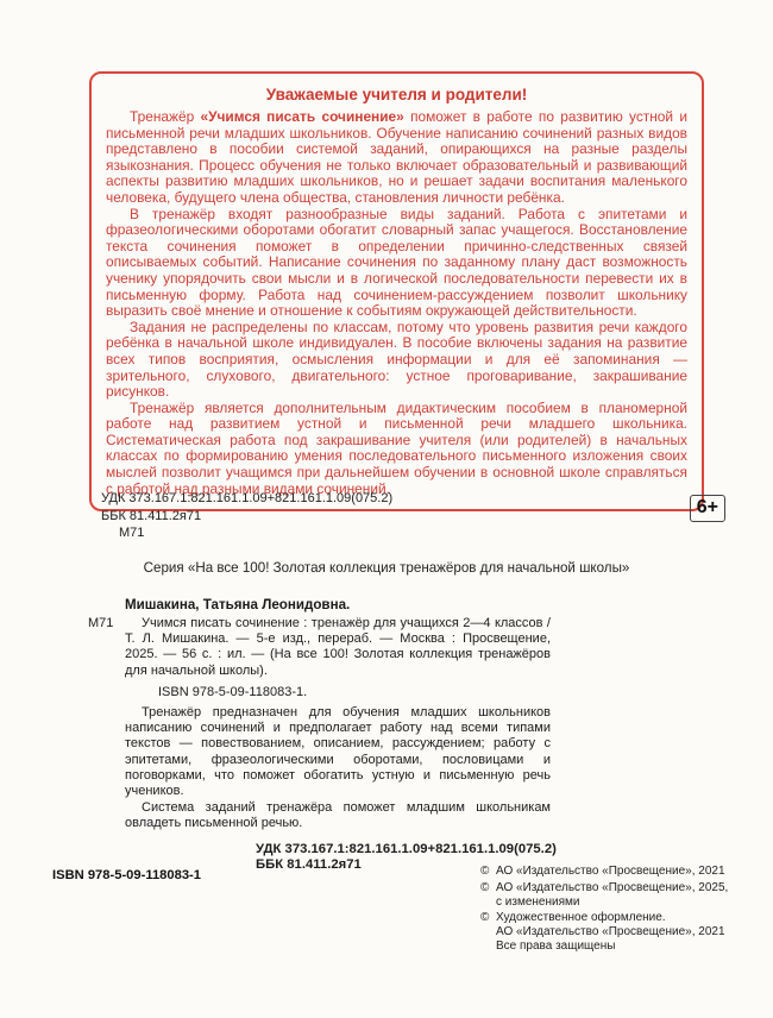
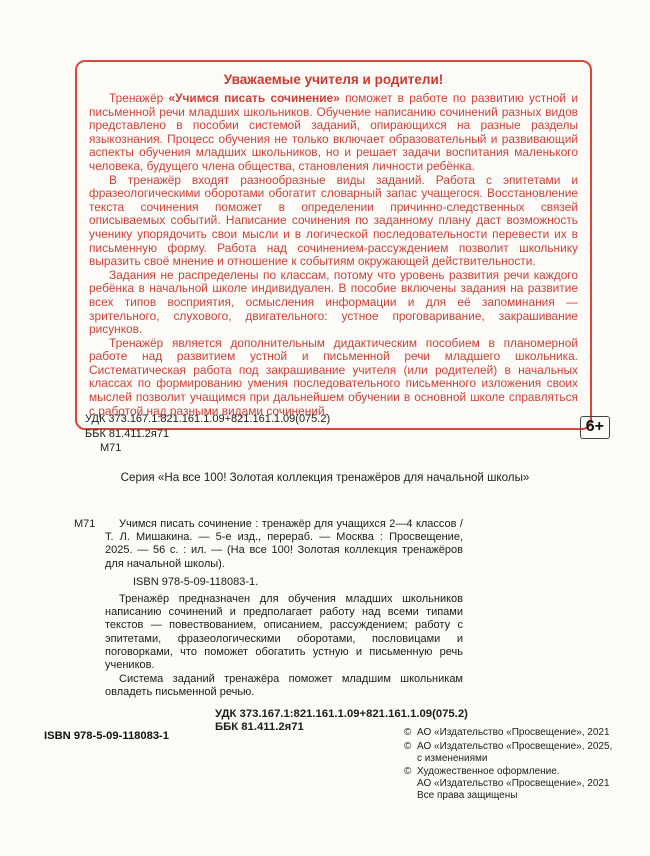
  Уважаемые учителя и родители!
- Тренажёр «Учимся писать сочинение» поможет в работе по развитию устной и письменной речи младших школьников. Обучение написанию сочинений разных видов представлено в пособии системой заданий, опирающихся на разные разделы языкознания. Процесс обучения не только включает образовательный и развивающий аспекты развитию младших школьников, но и решает задачи воспитания маленького человека, будущего члена общества, становления личности ребёнка.
+ Тренажёр «Учимся писать сочинение» поможет в работе по развитию устной и письменной речи младших школьников. Обучение написанию сочинений разных видов представлено в пособии системой заданий, опирающихся на разные разделы языкознания. Процесс обучения не только включает образовательный и развивающий аспекты обучения младших школьников, но и решает задачи воспитания маленького человека, будущего члена общества, становления личности ребёнка.
  В тренажёр входят разнообразные виды заданий. Работа с эпитетами и фразеологическими оборотами обогатит словарный запас учащегося. Восстановление текста сочинения поможет в определении причинно-следственных связей описываемых событий. Написание сочинения по заданному плану даст возможность ученику упорядочить свои мысли и в логической последовательности перевести их в письменную форму. Работа над сочинением-рассуждением позволит школьнику выразить своё мнение и отношение к событиям окружающей действительности.
  Задания не распределены по классам, потому что уровень развития речи каждого ребёнка в начальной школе индивидуален. В пособие включены задания на развитие всех типов восприятия, осмысления информации и для её запоминания — зрительного, слухового, двигательного: устное проговаривание, закрашивание рисунков.
  Тренажёр является дополнительным дидактическим пособием в планомерной работе над развитием устной и письменной речи младшего школьника. Систематическая работа под закрашивание учителя (или родителей) в начальных классах по формированию умения последовательного письменного изложения своих мыслей позволит учащимся при дальнейшем обучении в основной школе справляться с работой над разными видами сочинений.
  УДК 373.167.1:821.161.1.09+821.161.1.09(075.2)
  ББК 81.411.2я71
  М71
  6+
  Серия «На все 100! Золотая коллекция тренажёров для начальной школы»
- Мишакина, Татьяна Леонидовна.
  М71
  Учимся писать сочинение : тренажёр для учащихся 2—4 классов / Т. Л. Мишакина. — 5-е изд., перераб. — Москва : Просвещение, 2025. — 56 с. : ил. — (На все 100! Золотая коллекция тренажёров для начальной школы).
  ISBN 978-5-09-118083-1.
  Тренажёр предназначен для обучения младших школьников написанию сочинений и предполагает работу над всеми типами текстов — повествованием, описанием, рассуждением; работу с эпитетами, фразеологическими оборотами, пословицами и поговорками, что поможет обогатить устную и письменную речь учеников.
  Система заданий тренажёра поможет младшим школьникам овладеть письменной речью.
  УДК 373.167.1:821.161.1.09+821.161.1.09(075.2)
  ББК 81.411.2я71
  ISBN 978-5-09-118083-1
  ©
  АО «Издательство «Просвещение», 2021
  ©
  АО «Издательство «Просвещение», 2025,
  с изменениями
  ©
  Художественное оформление.
  АО «Издательство «Просвещение», 2021
  Все права защищены
